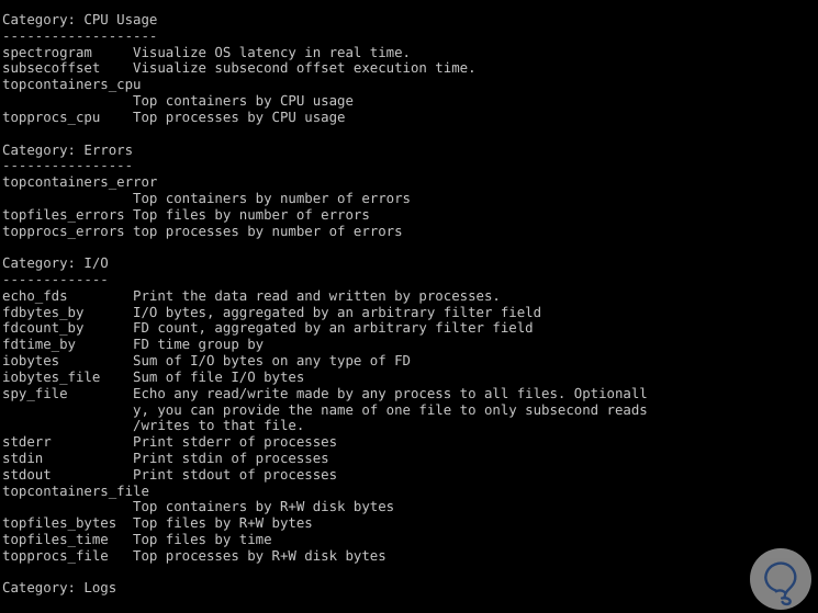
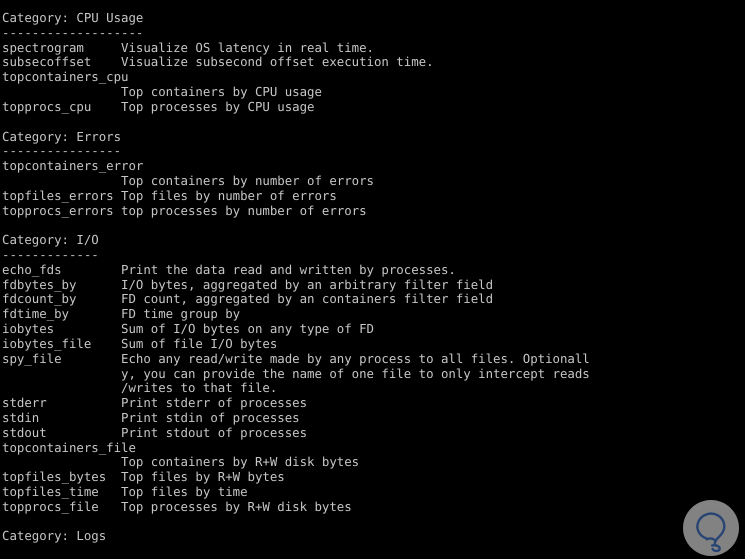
  Category: CPU Usage
  -------------------
  spectrogram Visualize OS latency in real time.
  subsecoffset Visualize subsecond offset execution time.
  topcontainers_cpu
  Top containers by CPU usage
  topprocs_cpu Top processes by CPU usage
  Category: Errors
  ----------------
  topcontainers_error
  Top containers by number of errors
  topfiles_errors Top files by number of errors
  topprocs_errors top processes by number of errors
  Category: I/O
  -------------
  echo_fds Print the data read and written by processes.
  fdbytes_by I/O bytes, aggregated by an arbitrary filter field
- fdcount_by FD count, aggregated by an arbitrary filter field
+ fdcount_by FD count, aggregated by an containers filter field
  fdtime_by FD time group by
  iobytes Sum of I/O bytes on any type of FD
  iobytes_file Sum of file I/O bytes
  spy_file Echo any read/write made by any process to all files. Optionall
- y, you can provide the name of one file to only subsecond reads
+ y, you can provide the name of one file to only intercept reads
  /writes to that file.
  stderr Print stderr of processes
  stdin Print stdin of processes
  stdout Print stdout of processes
  topcontainers_file
  Top containers by R+W disk bytes
  topfiles_bytes Top files by R+W bytes
  topfiles_time Top files by time
  topprocs_file Top processes by R+W disk bytes
  Category: Logs
